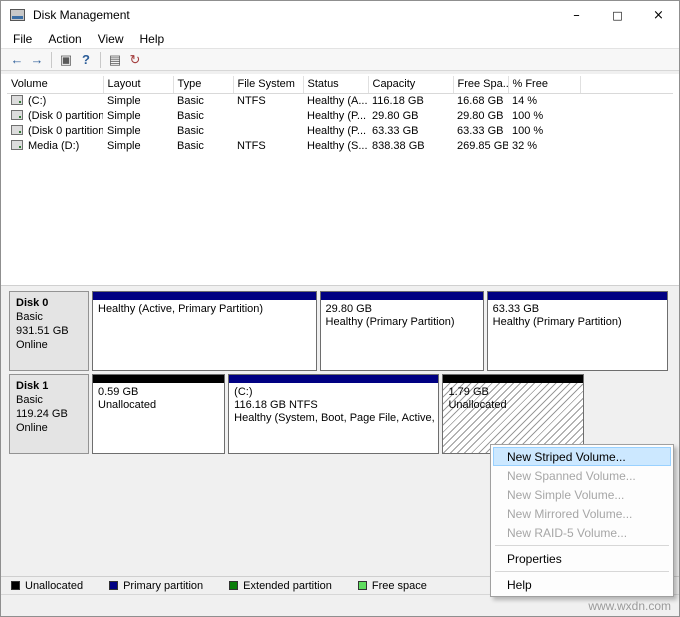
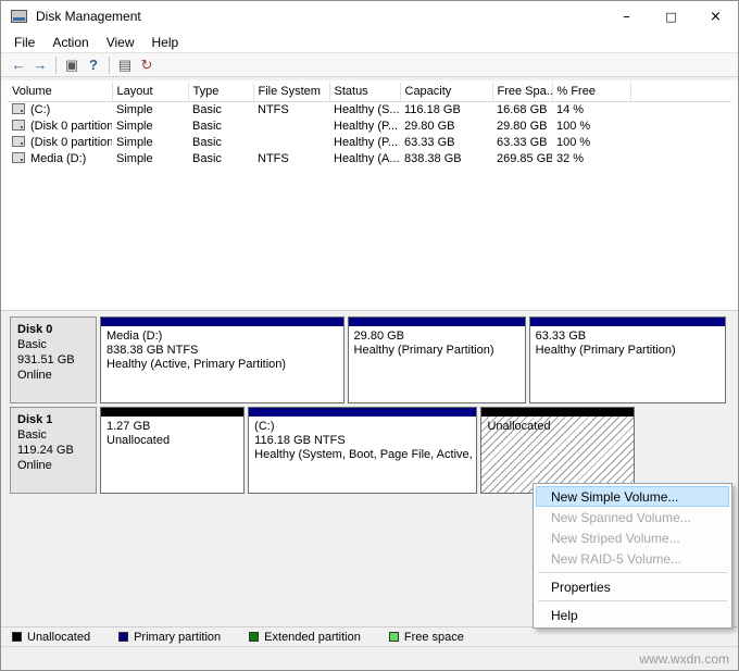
  Disk Management
  –
  □
  ×
  File
  Action
  View
  Help
  ←
  →
  ▣
  ?
  ▤
  ↻
  Volume	Layout	Type	File System	Status	Capacity	Free Spa..	% Free
- (C:)	Simple	Basic	NTFS	Healthy (A...	116.18 GB	16.68 GB	14 %
+ (C:)	Simple	Basic	NTFS	Healthy (S...	116.18 GB	16.68 GB	14 %
  (Disk 0 partition	Simple	Basic		Healthy (P...	29.80 GB	29.80 GB	100 %
  (Disk 0 partition	Simple	Basic		Healthy (P...	63.33 GB	63.33 GB	100 %
- Media (D:)	Simple	Basic	NTFS	Healthy (S...	838.38 GB	269.85 GB	32 %
+ Media (D:)	Simple	Basic	NTFS	Healthy (A...	838.38 GB	269.85 GB	32 %
  Disk 0
  Basic
  931.51 GB
  Online
+ Media (D:)
+ 838.38 GB NTFS
  Healthy (Active, Primary Partition)
  29.80 GB
  Healthy (Primary Partition)
  63.33 GB
  Healthy (Primary Partition)
  Disk 1
  Basic
  119.24 GB
  Online
- 0.59 GB
+ 1.27 GB
  Unallocated
  (C:)
  116.18 GB NTFS
  Healthy (System, Boot, Page File, Active,
- 1.79 GB
  Unallocated
  Unallocated
  Primary partition
  Extended partition
  Free space
  www.wxdn.com
- New Striped Volume...
+ New Simple Volume...
  New Spanned Volume...
- New Simple Volume...
+ New Striped Volume...
- New Mirrored Volume...
  New RAID-5 Volume...
  Properties
  Help
